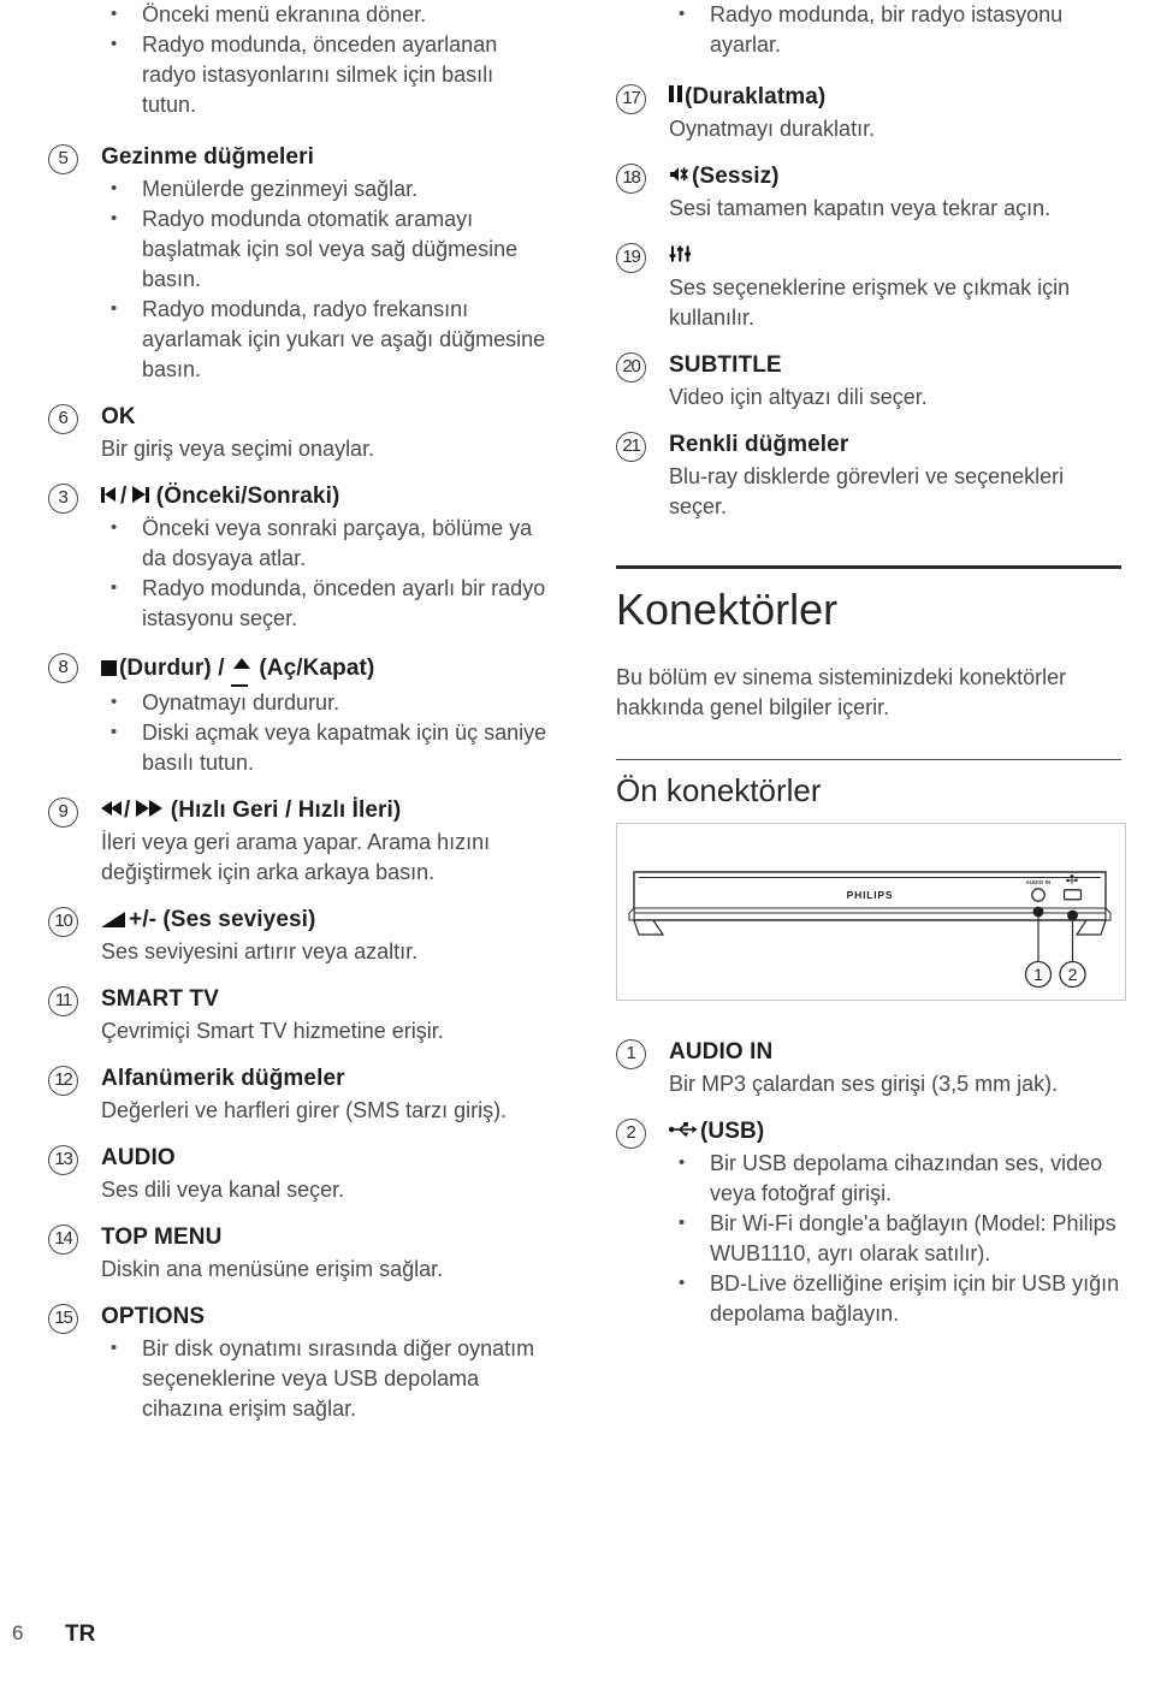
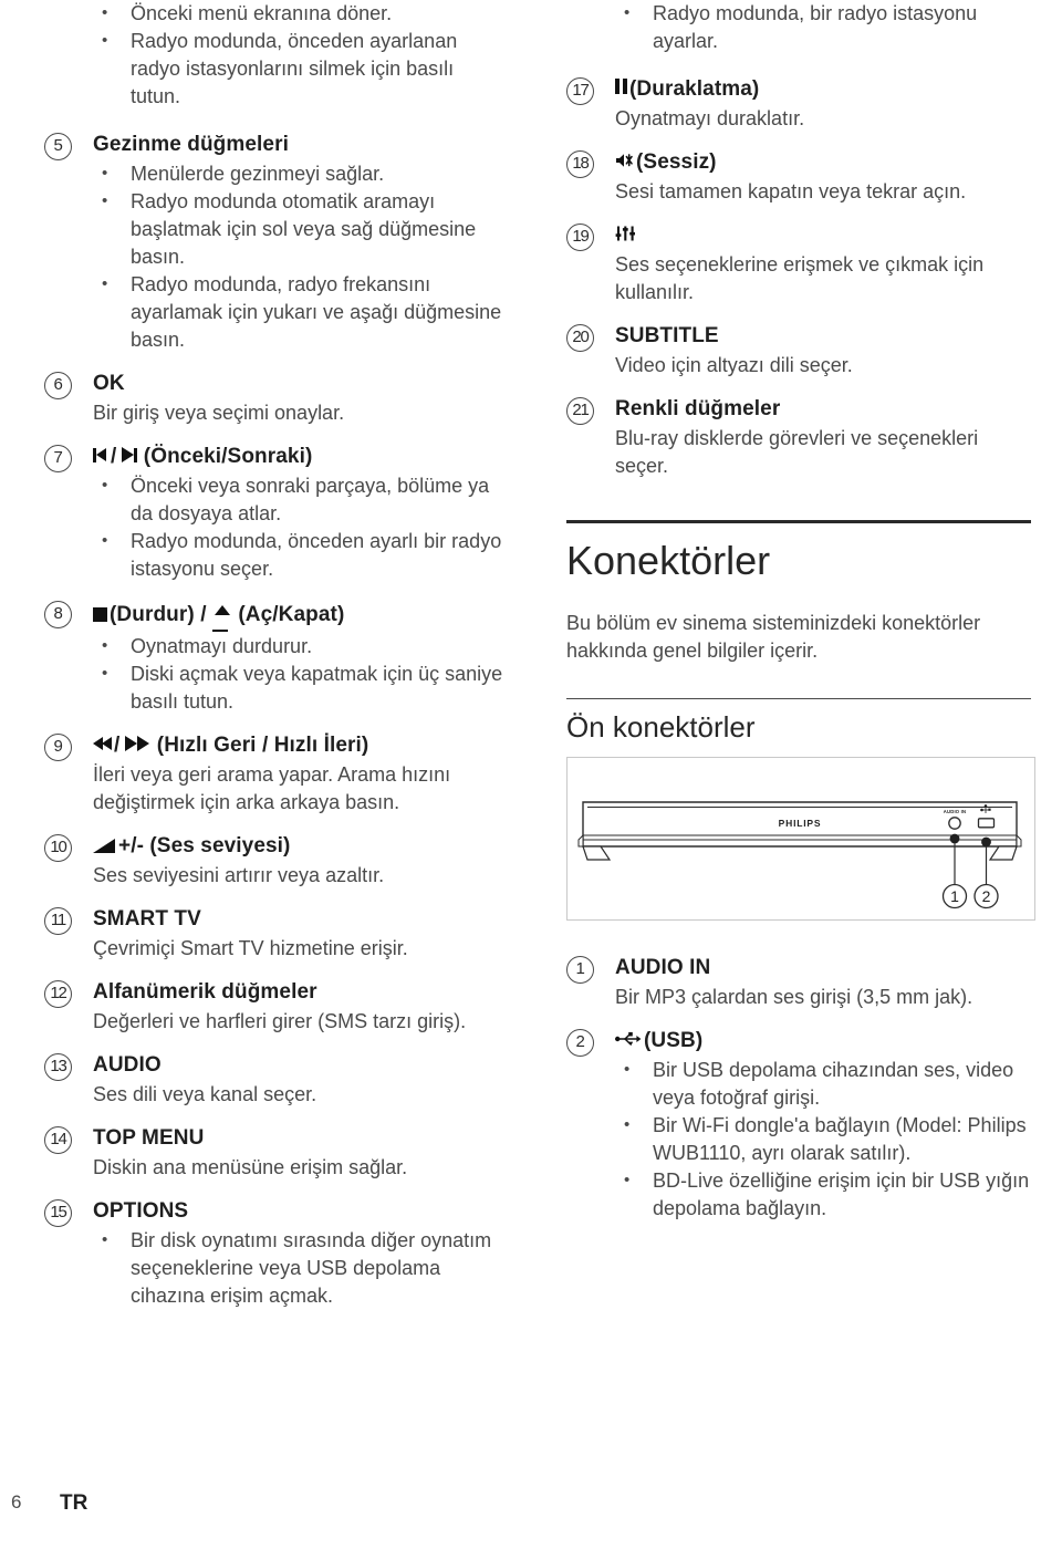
  Önceki menü ekranına döner.
  Radyo modunda, önceden ayarlanan radyo istasyonlarını silmek için basılı tutun.
  5
  Gezinme düğmeleri
  Menülerde gezinmeyi sağlar.
  Radyo modunda otomatik aramayı başlatmak için sol veya sağ düğmesine basın.
  Radyo modunda, radyo frekansını ayarlamak için yukarı ve aşağı düğmesine basın.
  6
  OK
  Bir giriş veya seçimi onaylar.
- 3
+ 7
  / (Önceki/Sonraki)
  Önceki veya sonraki parçaya, bölüme ya da dosyaya atlar.
  Radyo modunda, önceden ayarlı bir radyo istasyonu seçer.
  8
  (Durdur) / (Aç/Kapat)
  Oynatmayı durdurur.
  Diski açmak veya kapatmak için üç saniye basılı tutun.
  9
  / (Hızlı Geri / Hızlı İleri)
  İleri veya geri arama yapar. Arama hızını değiştirmek için arka arkaya basın.
  10
  +/- (Ses seviyesi)
  Ses seviyesini artırır veya azaltır.
  11
  SMART TV
  Çevrimiçi Smart TV hizmetine erişir.
  12
  Alfanümerik düğmeler
  Değerleri ve harfleri girer (SMS tarzı giriş).
  13
  AUDIO
  Ses dili veya kanal seçer.
  14
  TOP MENU
  Diskin ana menüsüne erişim sağlar.
  15
  OPTIONS
- Bir disk oynatımı sırasında diğer oynatım seçeneklerine veya USB depolama cihazına erişim sağlar.
+ Bir disk oynatımı sırasında diğer oynatım seçeneklerine veya USB depolama cihazına erişim açmak.
  Radyo modunda, bir radyo istasyonu ayarlar.
  17
  (Duraklatma)
  Oynatmayı duraklatır.
  18
  (Sessiz)
  Sesi tamamen kapatın veya tekrar açın.
  19
  Ses seçeneklerine erişmek ve çıkmak için kullanılır.
  20
  SUBTITLE
  Video için altyazı dili seçer.
  21
  Renkli düğmeler
  Blu-ray disklerde görevleri ve seçenekleri seçer.
  Konektörler
  Bu bölüm ev sinema sisteminizdeki konektörler hakkında genel bilgiler içerir.
  Ön konektörler
  PHILIPS
  1
  2
  1
  AUDIO IN
  Bir MP3 çalardan ses girişi (3,5 mm jak).
  2
  (USB)
  Bir USB depolama cihazından ses, video veya fotoğraf girişi.
  Bir Wi-Fi dongle'a bağlayın (Model: Philips WUB1110, ayrı olarak satılır).
  BD-Live özelliğine erişim için bir USB yığın depolama bağlayın.
  6
  TR
